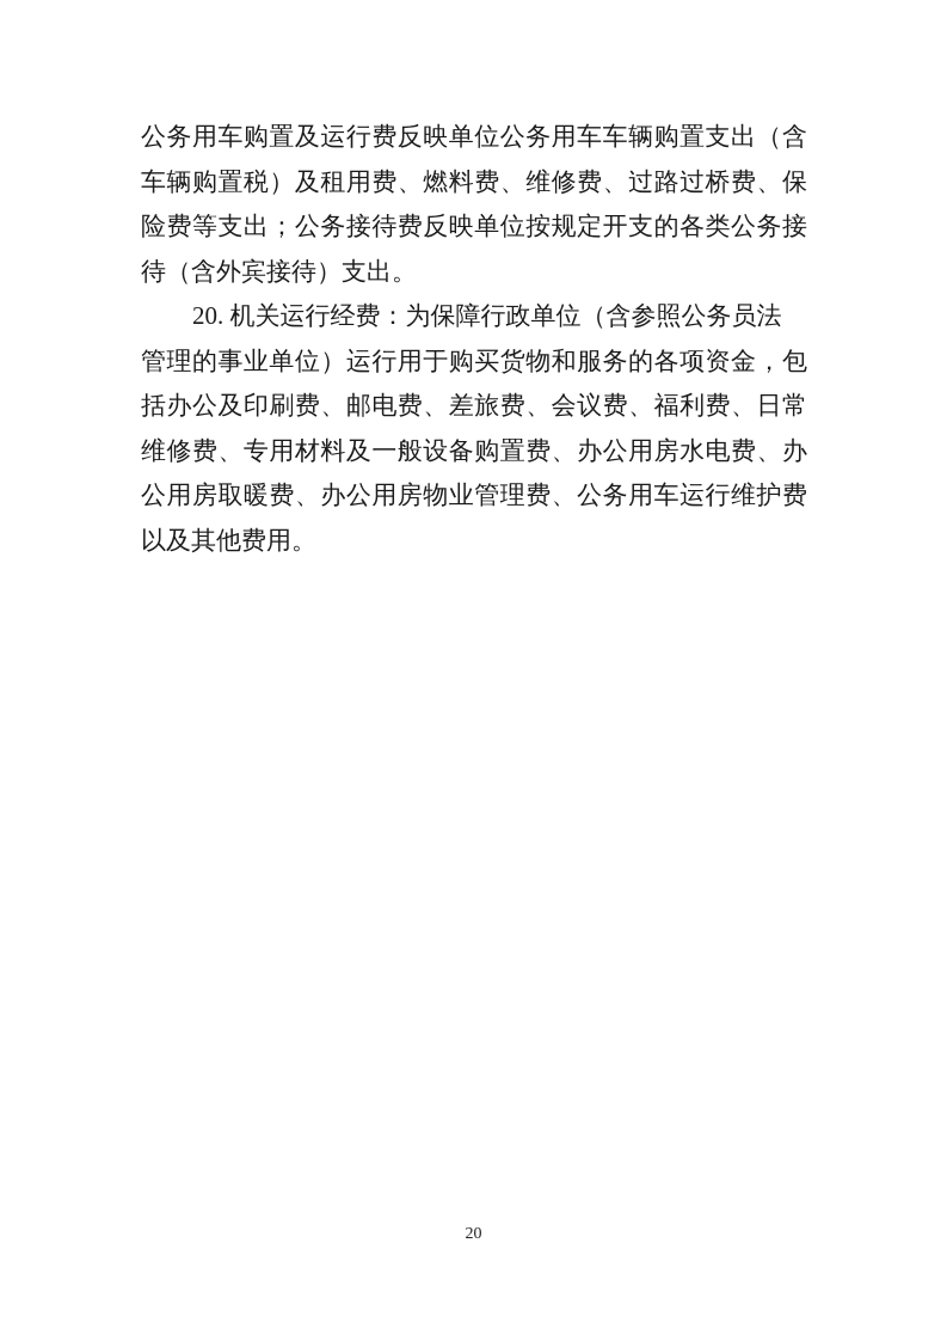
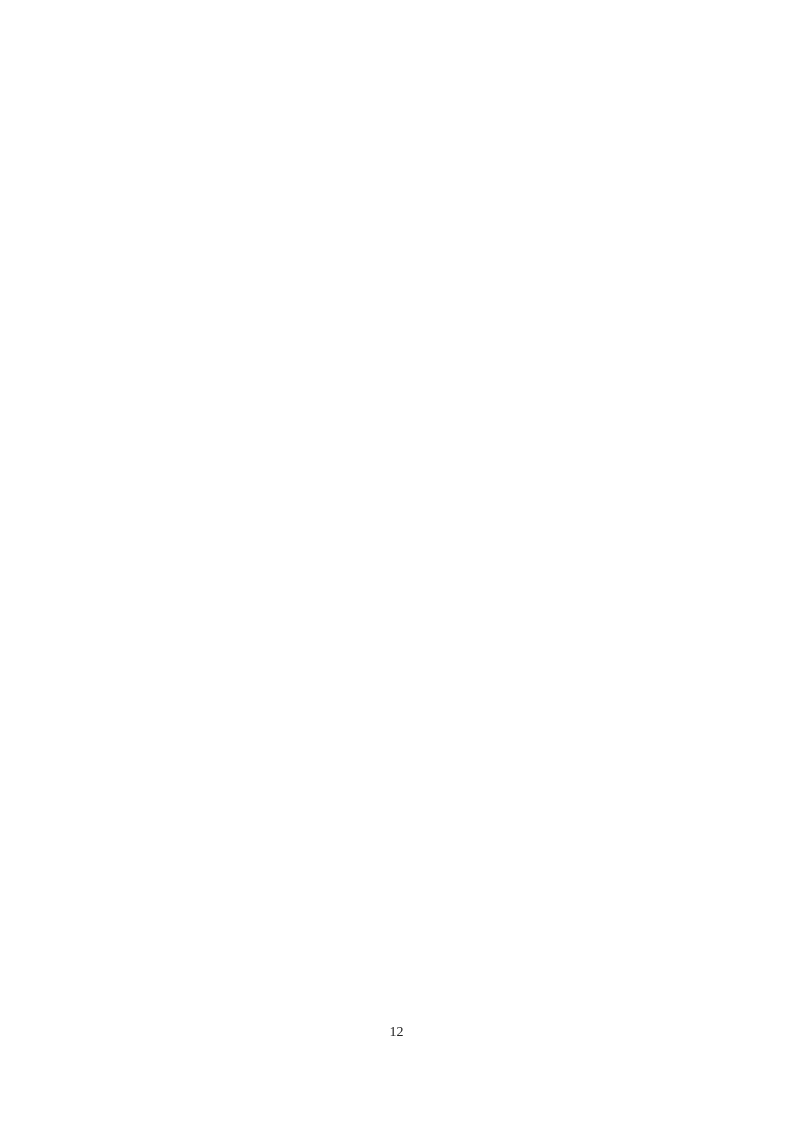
- 公务用车购置及运行费反映单位公务用车车辆购置支出（含
- 车辆购置税）及租用费、燃料费、维修费、过路过桥费、保
- 险费等支出；公务接待费反映单位按规定开支的各类公务接
- 待（含外宾接待）支出。
- 20. 机关运行经费：为保障行政单位（含参照公务员法
- 管理的事业单位）运行用于购买货物和服务的各项资金，包
- 括办公及印刷费、邮电费、差旅费、会议费、福利费、日常
- 维修费、专用材料及一般设备购置费、办公用房水电费、办
- 公用房取暖费、办公用房物业管理费、公务用车运行维护费
- 以及其他费用。
- 20
+ 12
